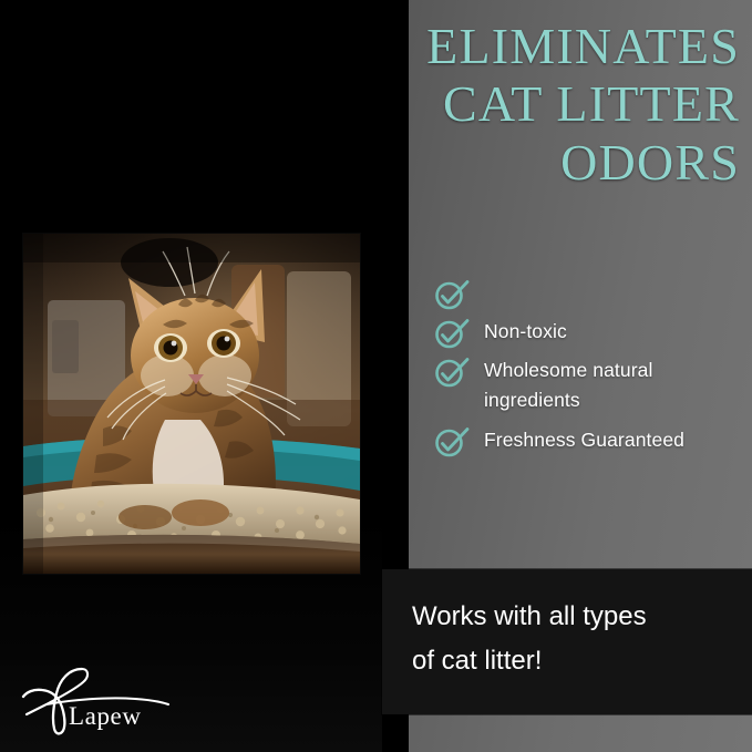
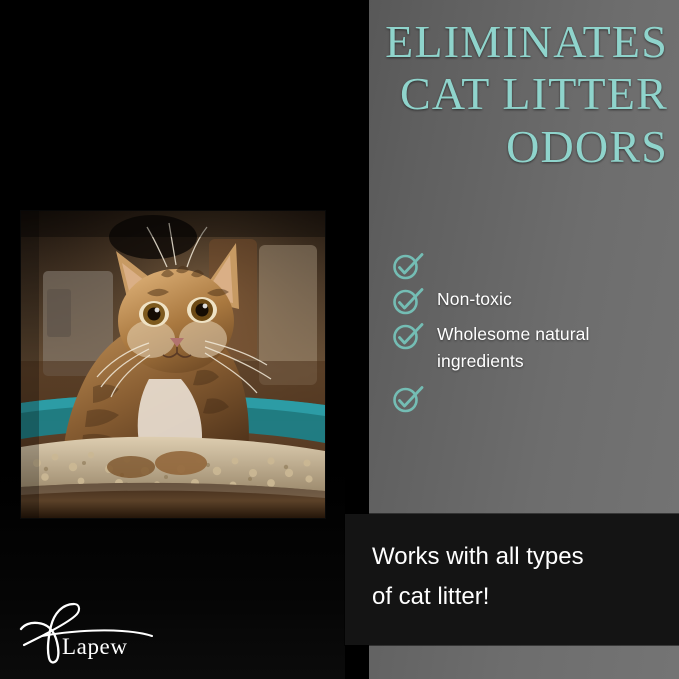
  ELIMINATES
  CAT LITTER
  ODORS
  Non-toxic
  Wholesome natural ingredients
- Freshness Guaranteed
  Works with all types
  of cat litter!
  Lapew
